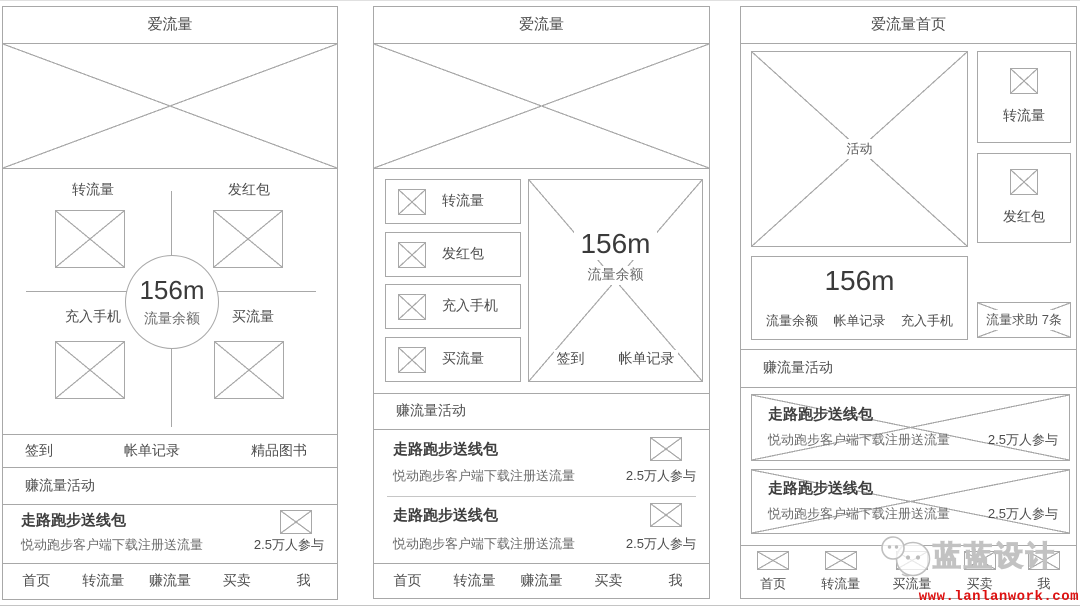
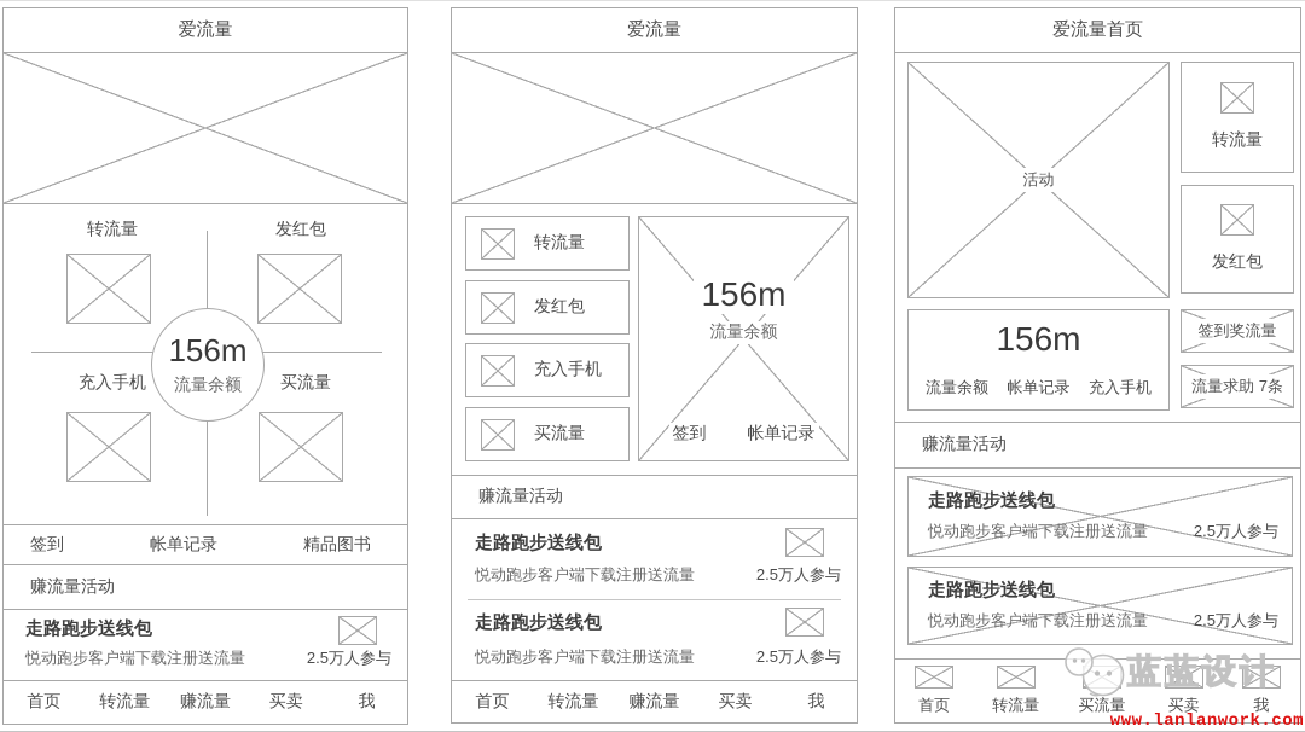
  爱流量
  转流量
  发红包
  充入手机
  买流量
  156m
  流量余额
  签到
  帐单记录
  精品图书
  赚流量活动
  走路跑步送线包
  悦动跑步客户端下载注册送流量
  2.5万人参与
  首页
  转流量
  赚流量
  买卖
  我
  爱流量
  转流量
  发红包
  充入手机
  买流量
  156m
  流量余额
  签到
  帐单记录
  赚流量活动
  走路跑步送线包
  悦动跑步客户端下载注册送流量
  2.5万人参与
  走路跑步送线包
  悦动跑步客户端下载注册送流量
  2.5万人参与
  首页
  转流量
  赚流量
  买卖
  我
  爱流量首页
  活动
  转流量
  发红包
  156m
  流量余额
  帐单记录
  充入手机
+ 签到奖流量
  流量求助 7条
  赚流量活动
  走路跑步送线包
  悦动跑步客户端下载注册送流量
  2.5万人参与
  走路跑步送线包
  悦动跑步客户端下载注册送流量
  2.5万人参与
  首页
  转流量
  买流量
  买卖
  我
  蓝蓝设计
  www.lanlanwork.com
